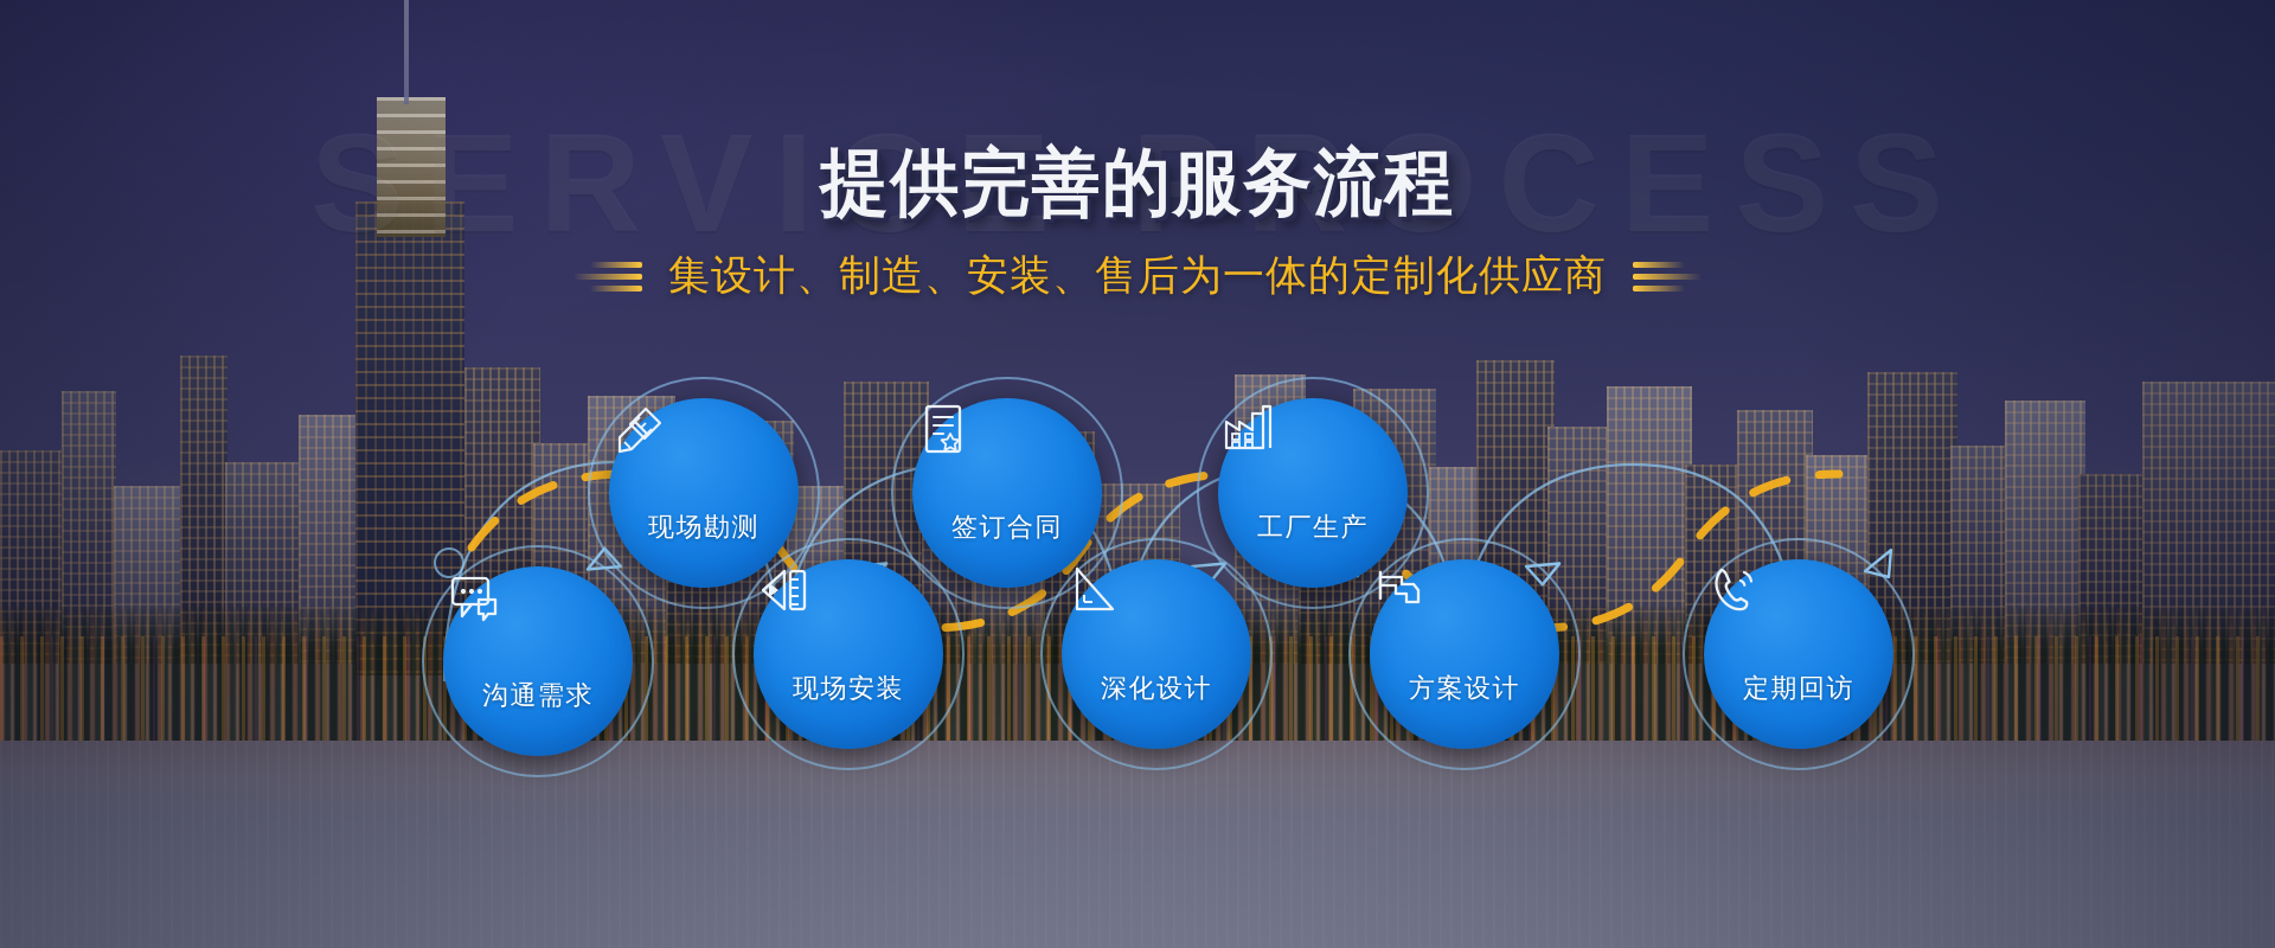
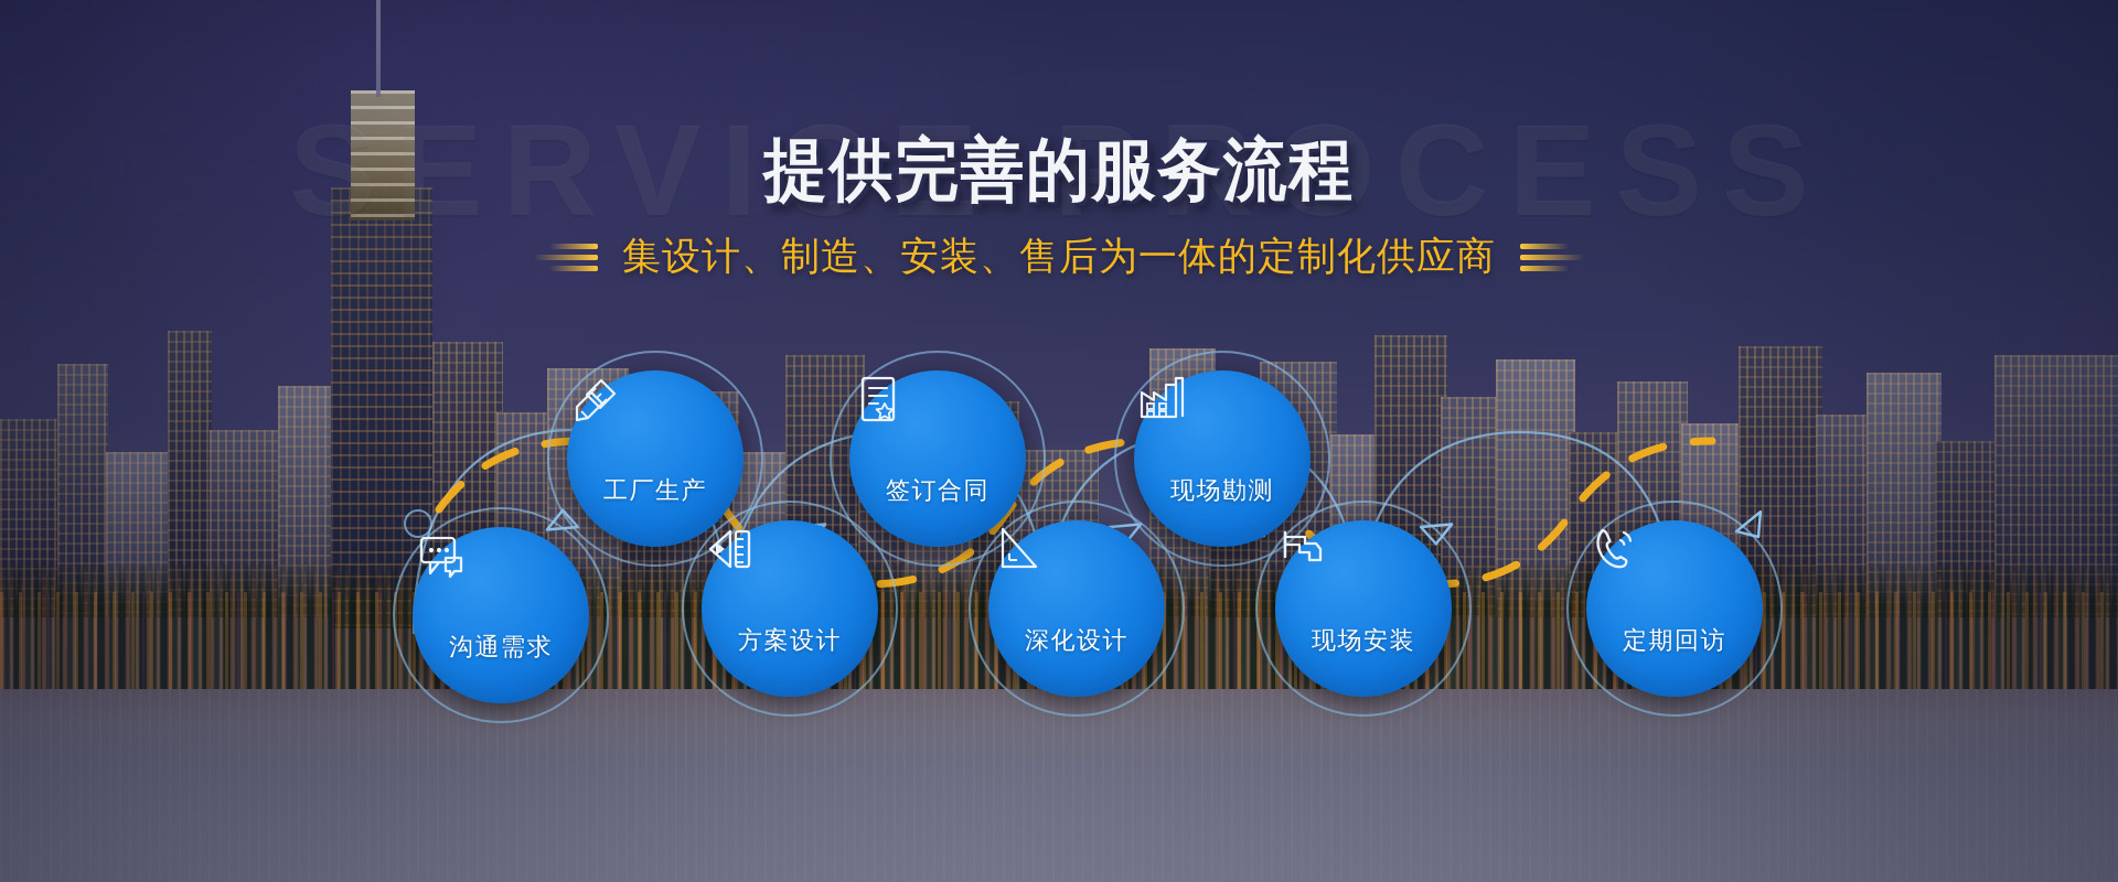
  SERVICE PROCESS
  提供完善的服务流程
  集设计、制造、安装、售后为一体的定制化供应商
  沟通需求
- 现场勘测
+ 工厂生产
- 现场安装
+ 方案设计
  签订合同
  深化设计
- 工厂生产
+ 现场勘测
- 方案设计
+ 现场安装
  定期回访
